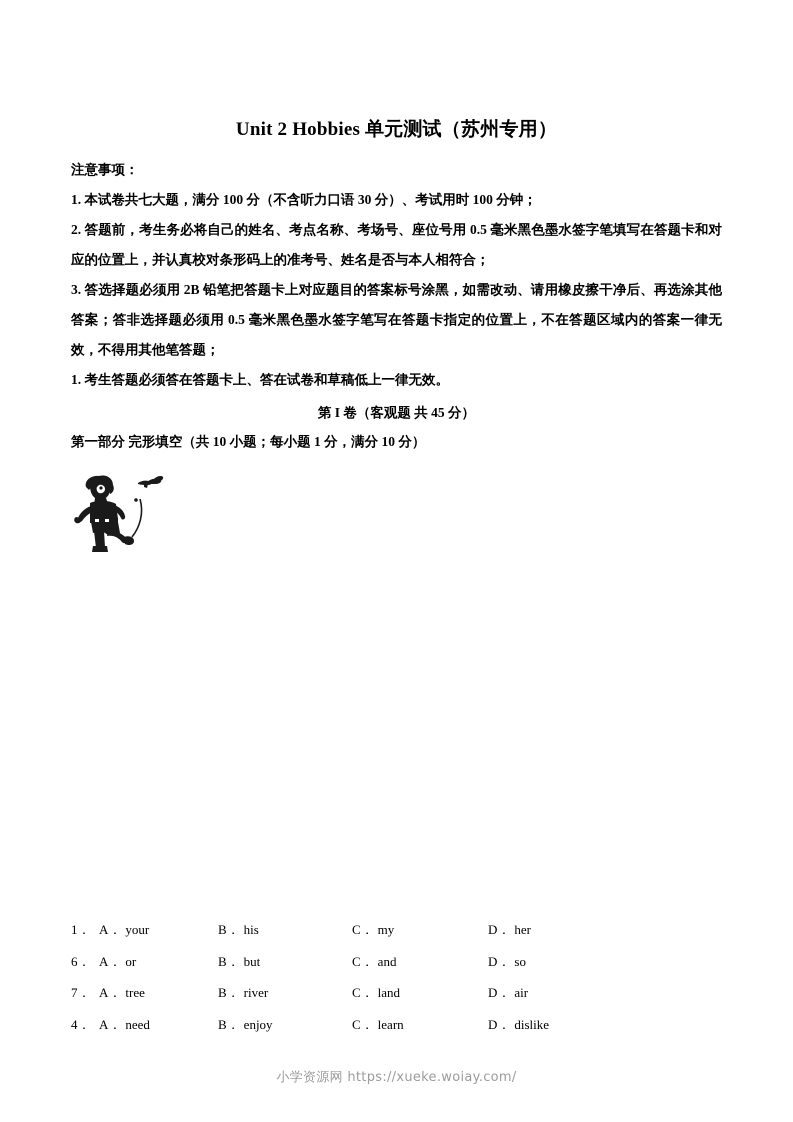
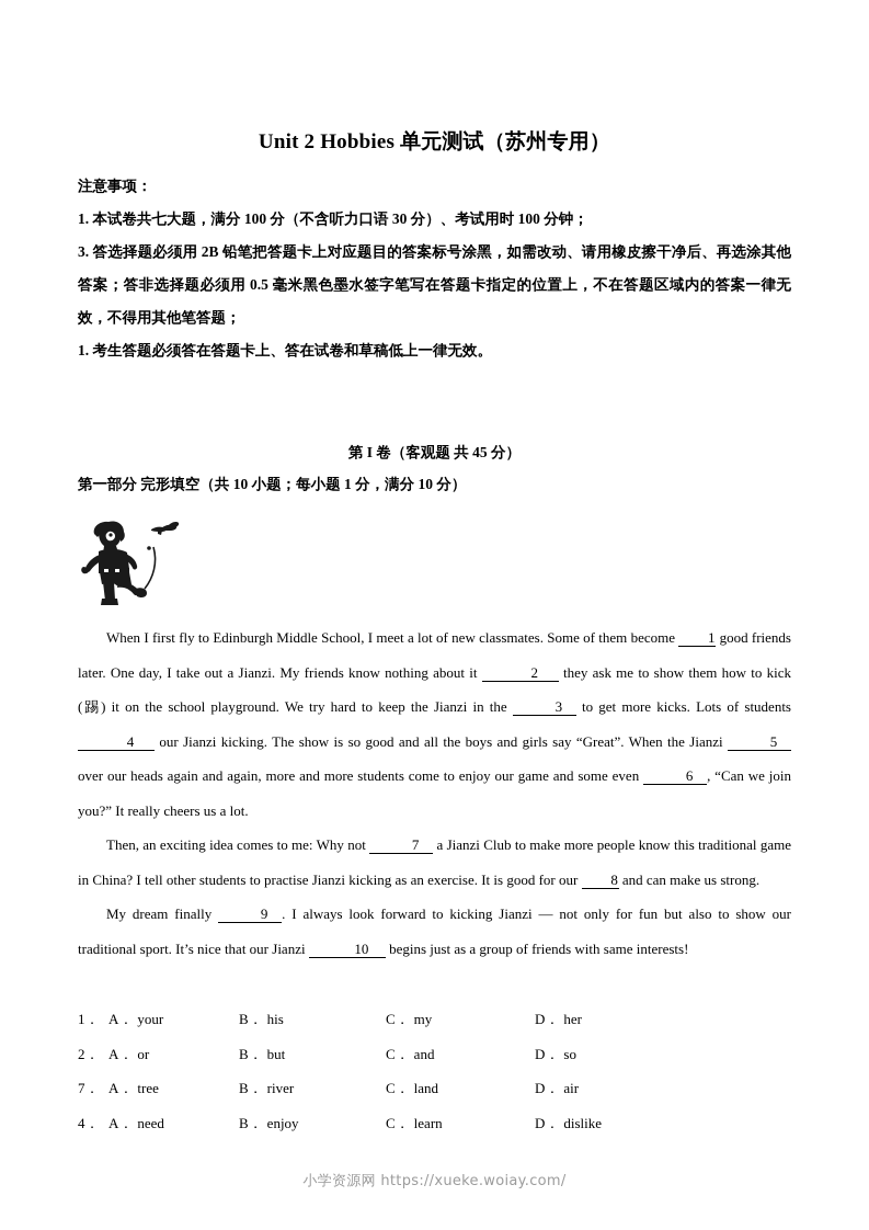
  Unit 2 Hobbies 单元测试（苏州专用）
  注意事项：
  1. 本试卷共七大题，满分 100 分（不含听力口语 30 分）、考试用时 100 分钟；
- 2. 答题前，考生务必将自己的姓名、考点名称、考场号、座位号用 0.5 毫米黑色墨水签字笔填写在答题卡和对应的位置上，并认真校对条形码上的准考号、姓名是否与本人相符合；
  3. 答选择题必须用 2B 铅笔把答题卡上对应题目的答案标号涂黑，如需改动、请用橡皮擦干净后、再选涂其他答案；答非选择题必须用 0.5 毫米黑色墨水签字笔写在答题卡指定的位置上，不在答题区域内的答案一律无效，不得用其他笔答题；
  1. 考生答题必须答在答题卡上、答在试卷和草稿低上一律无效。
  第 I 卷（客观题 共 45 分）
  第一部分 完形填空（共 10 小题；每小题 1 分，满分 10 分）
+ When I first fly to Edinburgh Middle School, I meet a lot of new classmates. Some of them become 1 good friends later. One day, I take out a Jianzi. My friends know nothing about it 2 they ask me to show them how to kick (踢) it on the school playground. We try hard to keep the Jianzi in the 3 to get more kicks. Lots of students 4 our Jianzi kicking. The show is so good and all the boys and girls say “Great”. When the Jianzi 5 over our heads again and again, more and more students come to enjoy our game and some even 6 , “Can we join you?” It really cheers us a lot.
+ Then, an exciting idea comes to me: Why not 7 a Jianzi Club to make more people know this traditional game in China? I tell other students to practise Jianzi kicking as an exercise. It is good for our 8 and can make us strong.
+ My dream finally 9 . I always look forward to kicking Jianzi — not only for fun but also to show our traditional sport. It’s nice that our Jianzi 10 begins just as a group of friends with same interests!
  1．
  A． your
  B． his
  C． my
  D． her
- 6．
+ 2．
  A． or
  B． but
  C． and
  D． so
  7．
  A． tree
  B． river
  C． land
  D． air
  4．
  A． need
  B． enjoy
  C． learn
  D． dislike
  小学资源网 https://xueke.woiay.com/
